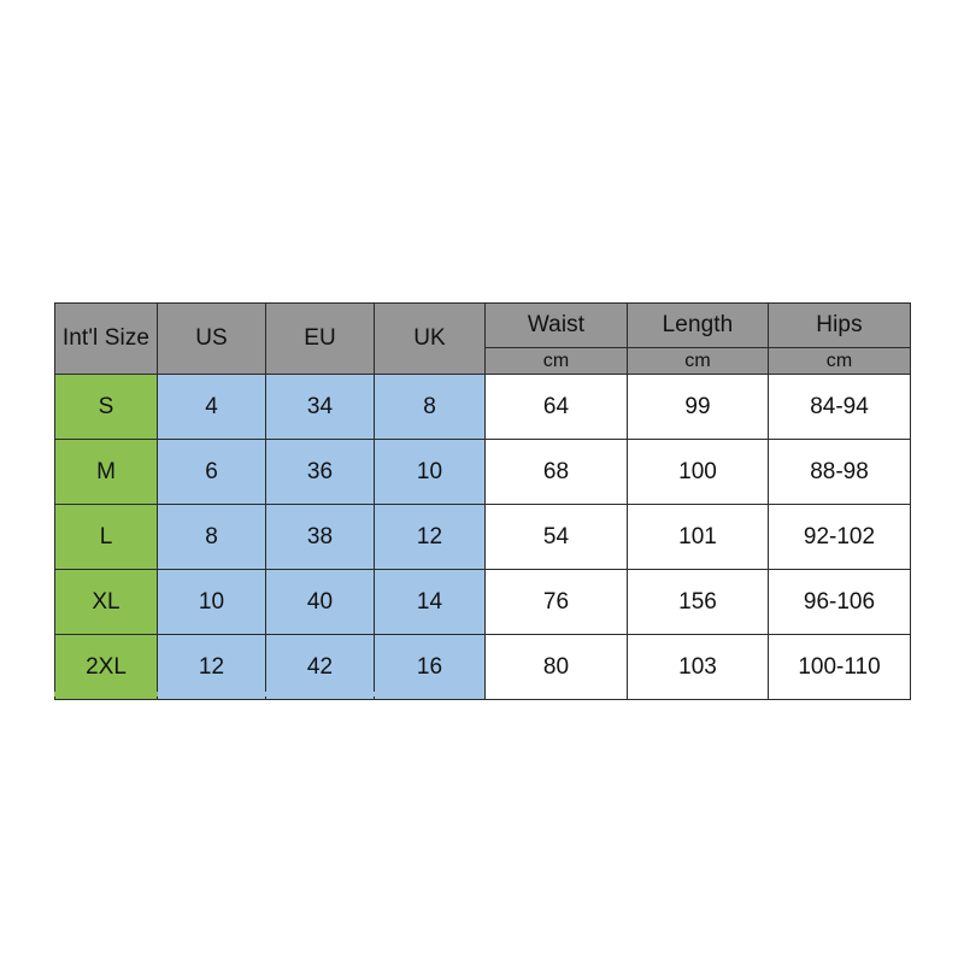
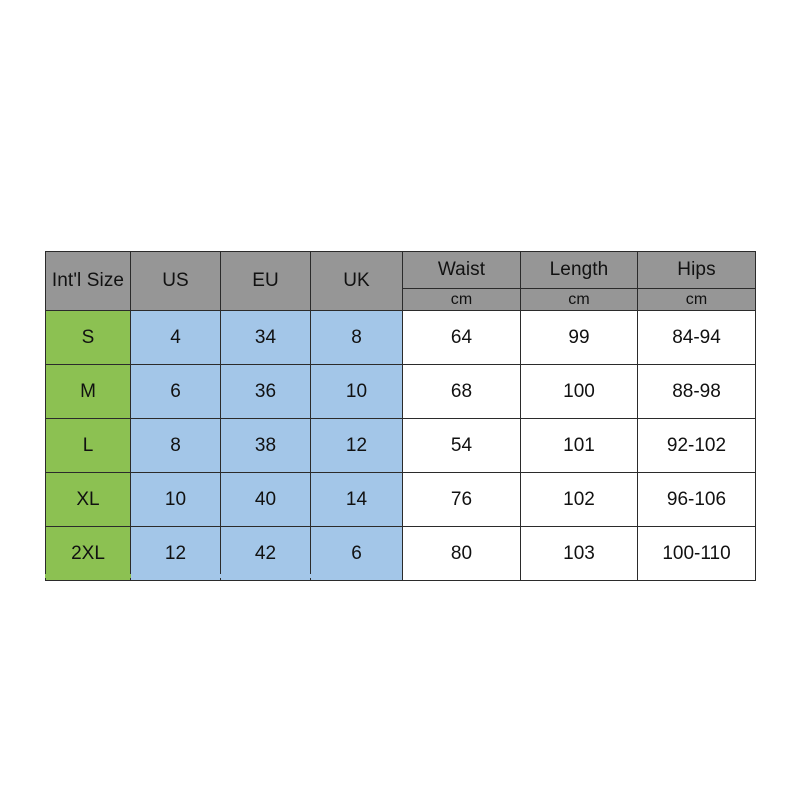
  Int'l Size	US	EU	UK	Waist	Length	Hips
  cm	cm	cm
  S	4	34	8	64	99	84-94
  M	6	36	10	68	100	88-98
  L	8	38	12	54	101	92-102
- XL	10	40	14	76	156	96-106
+ XL	10	40	14	76	102	96-106
- 2XL	12	42	16	80	103	100-110
+ 2XL	12	42	6	80	103	100-110
